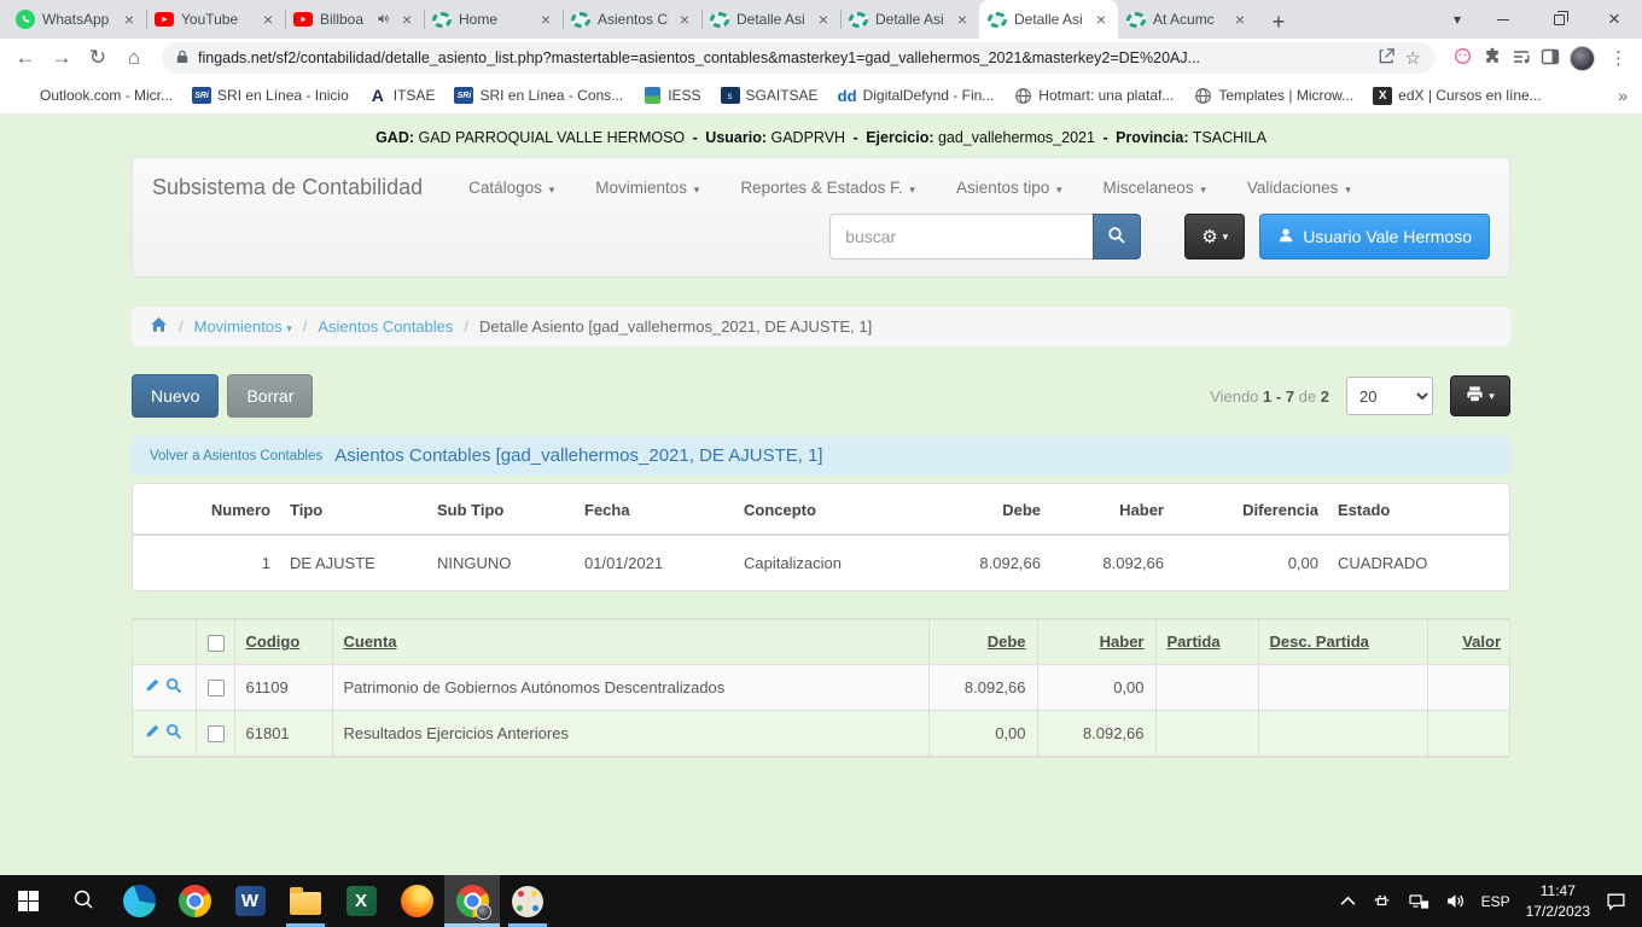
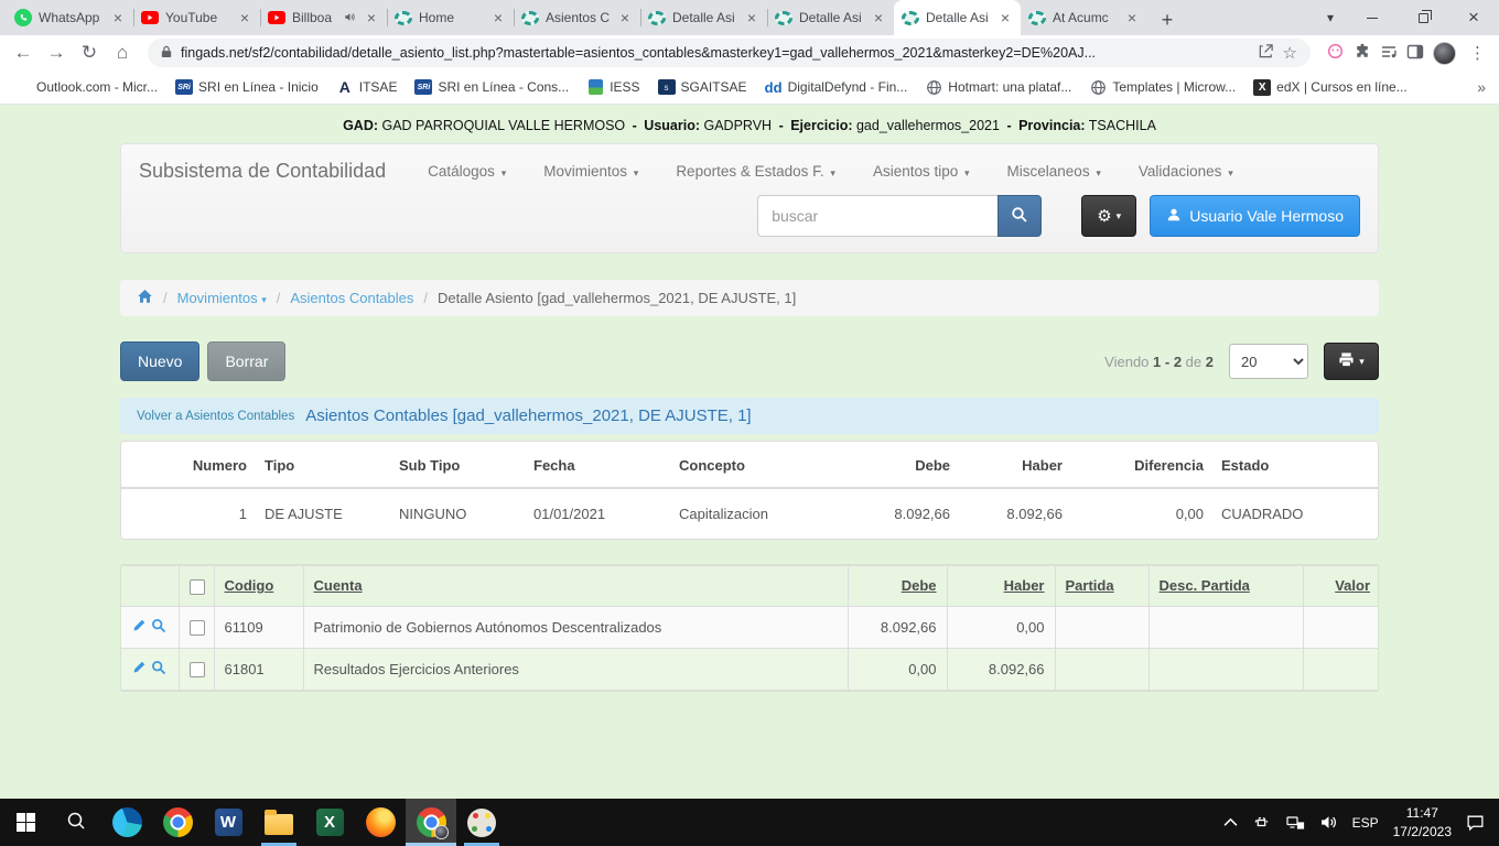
  WhatsApp
  ×
  YouTube
  ×
  Billboa
  ×
  Home
  ×
  Asientos C
  ×
  Detalle Asi
  ×
  Detalle Asi
  ×
  Detalle Asi
  ×
  At Acumc
  ×
  +
  ▾
  ×
  ←
  →
  ↻
  ⌂
  fingads.net/sf2/contabilidad/detalle_asiento_list.php?mastertable=asientos_contables&masterkey1=gad_vallehermos_2021&masterkey2=DE%20AJ...
  ☆
  ⋮
  Outlook.com - Micr...
  SRI en Línea - Inicio
  A
  ITSAE
  SRI en Línea - Cons...
  IESS
  s
  SGAITSAE
  dd
  DigitalDefynd - Fin...
  Hotmart: una plataf...
  Templates | Microw...
  X
  edX | Cursos en líne...
  »
  GAD: GAD PARROQUIAL VALLE HERMOSO - Usuario: GADPRVH - Ejercicio: gad_vallehermos_2021 - Provincia: TSACHILA
  Subsistema de Contabilidad
  Catálogos ▾
  Movimientos ▾
  Reportes & Estados F. ▾
  Asientos tipo ▾
  Miscelaneos ▾
  Validaciones ▾
  buscar
  ⚙
  ▾
  Usuario Vale Hermoso
  /
  Movimientos ▾
  /
  Asientos Contables
  /
  Detalle Asiento [gad_vallehermos_2021, DE AJUSTE, 1]
  Nuevo
  Borrar
- Viendo 1 - 7 de 2
+ Viendo 1 - 2 de 2
  20
  ▾
  Volver a Asientos Contables
  Asientos Contables [gad_vallehermos_2021, DE AJUSTE, 1]
  Numero	Tipo	Sub Tipo	Fecha	Concepto	Debe	Haber	Diferencia	Estado
  1	DE AJUSTE	NINGUNO	01/01/2021	Capitalizacion	8.092,66	8.092,66	0,00	CUADRADO
  		Codigo	Cuenta	Debe	Haber	Partida	Desc. Partida	Valor
  		61109	Patrimonio de Gobiernos Autónomos Descentralizados	8.092,66	0,00
  		61801	Resultados Ejercicios Anteriores	0,00	8.092,66
  W
  X
  ESP
  11:47
  17/2/2023
